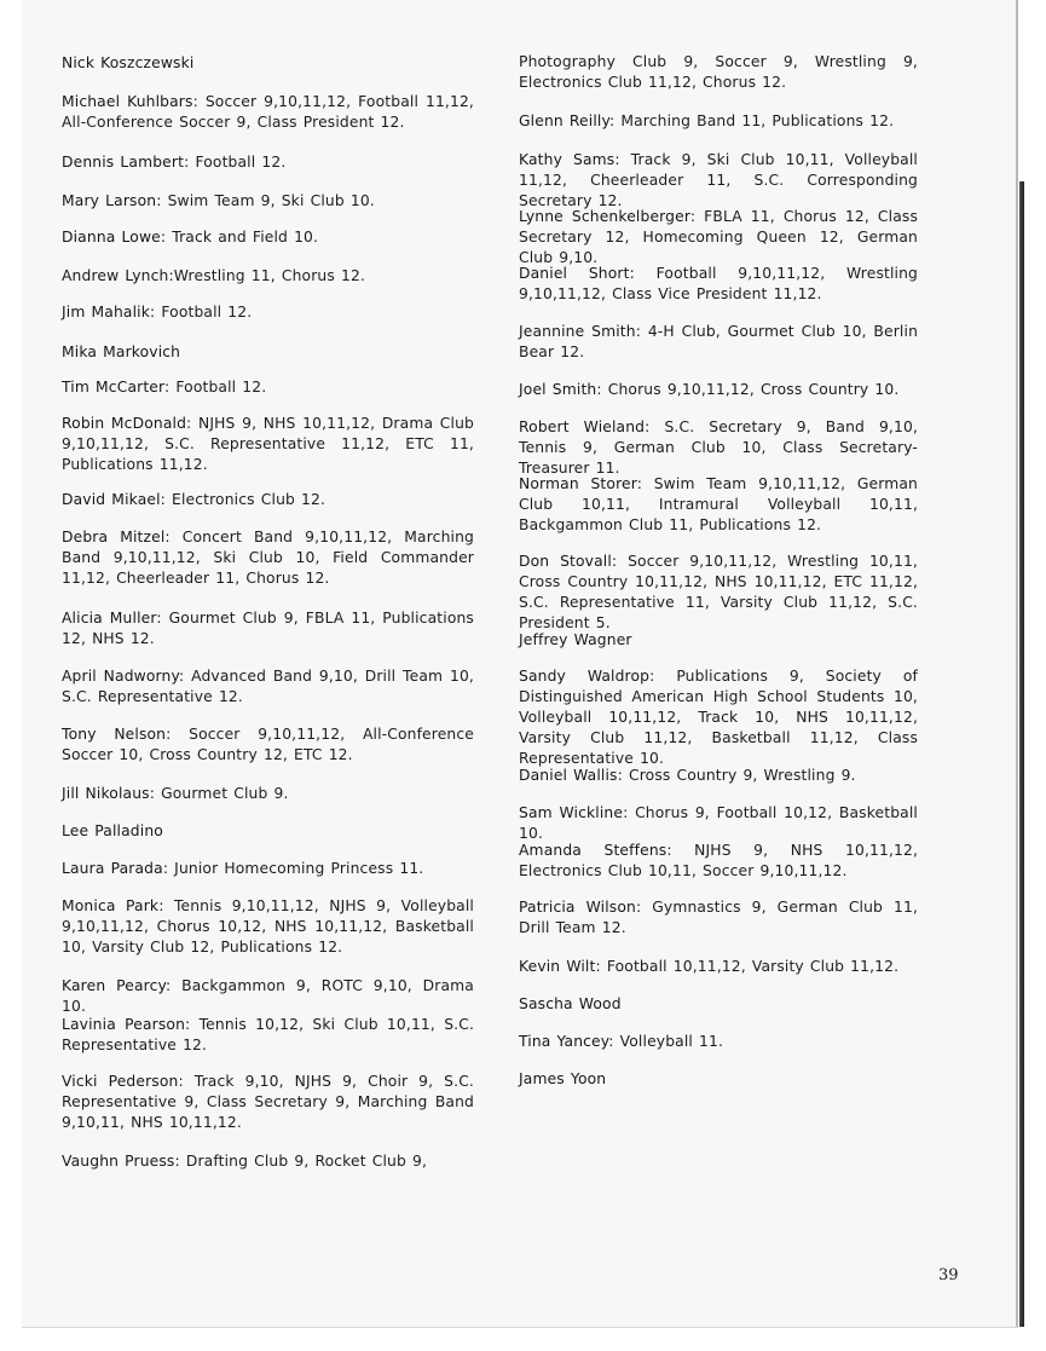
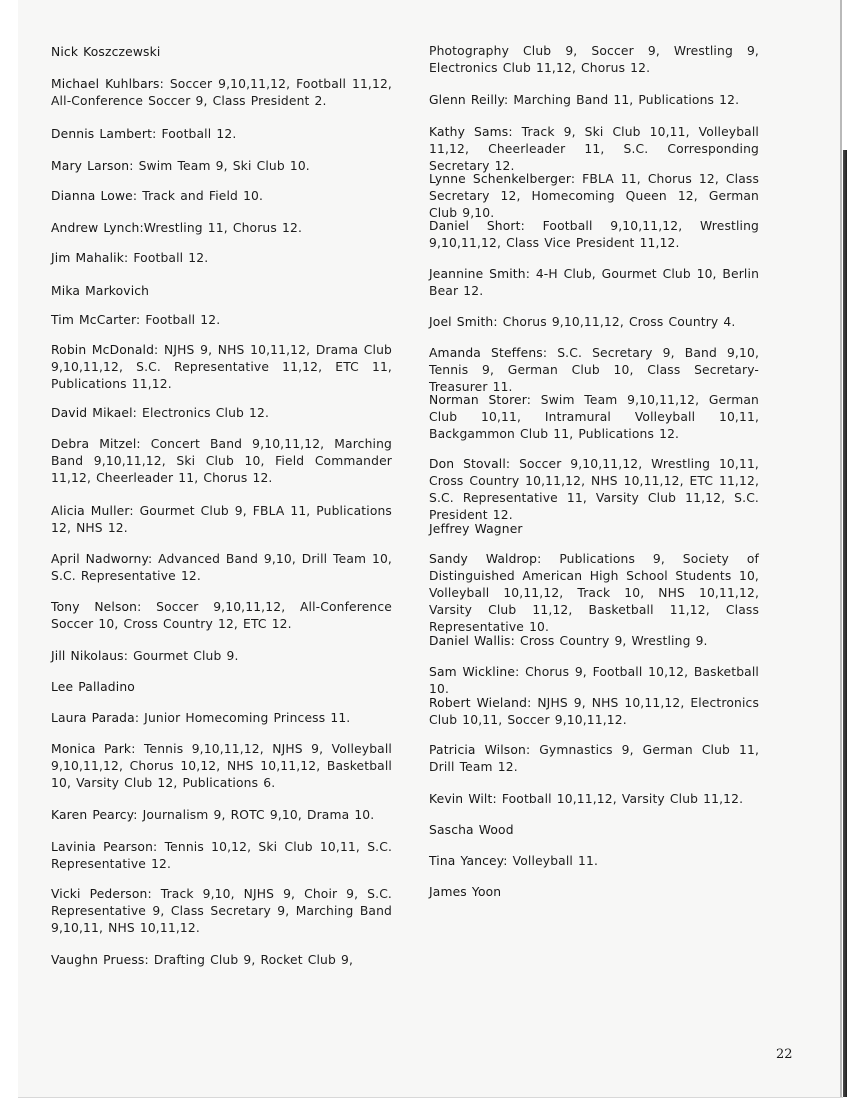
  Nick Koszczewski
- Michael Kuhlbars: Soccer 9,10,11,12, Football 11,12, All-Conference Soccer 9, Class President 12.
+ Michael Kuhlbars: Soccer 9,10,11,12, Football 11,12, All-Conference Soccer 9, Class President 2.
  Dennis Lambert: Football 12.
  Mary Larson: Swim Team 9, Ski Club 10.
  Dianna Lowe: Track and Field 10.
  Andrew Lynch:Wrestling 11, Chorus 12.
  Jim Mahalik: Football 12.
  Mika Markovich
  Tim McCarter: Football 12.
  Robin McDonald: NJHS 9, NHS 10,11,12, Drama Club 9,10,11,12, S.C. Representative 11,12, ETC 11, Publications 11,12.
  David Mikael: Electronics Club 12.
  Debra Mitzel: Concert Band 9,10,11,12, Marching Band 9,10,11,12, Ski Club 10, Field Commander 11,12, Cheerleader 11, Chorus 12.
  Alicia Muller: Gourmet Club 9, FBLA 11, Publications 12, NHS 12.
  April Nadworny: Advanced Band 9,10, Drill Team 10, S.C. Representative 12.
  Tony Nelson: Soccer 9,10,11,12, All-Conference Soccer 10, Cross Country 12, ETC 12.
  Jill Nikolaus: Gourmet Club 9.
  Lee Palladino
  Laura Parada: Junior Homecoming Princess 11.
- Monica Park: Tennis 9,10,11,12, NJHS 9, Volleyball 9,10,11,12, Chorus 10,12, NHS 10,11,12, Basketball 10, Varsity Club 12, Publications 12.
+ Monica Park: Tennis 9,10,11,12, NJHS 9, Volleyball 9,10,11,12, Chorus 10,12, NHS 10,11,12, Basketball 10, Varsity Club 12, Publications 6.
- Karen Pearcy: Backgammon 9, ROTC 9,10, Drama 10.
+ Karen Pearcy: Journalism 9, ROTC 9,10, Drama 10.
  Lavinia Pearson: Tennis 10,12, Ski Club 10,11, S.C. Representative 12.
  Vicki Pederson: Track 9,10, NJHS 9, Choir 9, S.C. Representative 9, Class Secretary 9, Marching Band 9,10,11, NHS 10,11,12.
  Vaughn Pruess: Drafting Club 9, Rocket Club 9,
  Photography Club 9, Soccer 9, Wrestling 9, Electronics Club 11,12, Chorus 12.
  Glenn Reilly: Marching Band 11, Publications 12.
  Kathy Sams: Track 9, Ski Club 10,11, Volleyball 11,12, Cheerleader 11, S.C. Corresponding Secretary 12.
  Lynne Schenkelberger: FBLA 11, Chorus 12, Class Secretary 12, Homecoming Queen 12, German Club 9,10.
  Daniel Short: Football 9,10,11,12, Wrestling 9,10,11,12, Class Vice President 11,12.
  Jeannine Smith: 4-H Club, Gourmet Club 10, Berlin Bear 12.
- Joel Smith: Chorus 9,10,11,12, Cross Country 10.
+ Joel Smith: Chorus 9,10,11,12, Cross Country 4.
- Robert Wieland: S.C. Secretary 9, Band 9,10, Tennis 9, German Club 10, Class Secretary-Treasurer 11.
+ Amanda Steffens: S.C. Secretary 9, Band 9,10, Tennis 9, German Club 10, Class Secretary-Treasurer 11.
  Norman Storer: Swim Team 9,10,11,12, German Club 10,11, Intramural Volleyball 10,11, Backgammon Club 11, Publications 12.
- Don Stovall: Soccer 9,10,11,12, Wrestling 10,11, Cross Country 10,11,12, NHS 10,11,12, ETC 11,12, S.C. Representative 11, Varsity Club 11,12, S.C. President 5.
+ Don Stovall: Soccer 9,10,11,12, Wrestling 10,11, Cross Country 10,11,12, NHS 10,11,12, ETC 11,12, S.C. Representative 11, Varsity Club 11,12, S.C. President 12.
  Jeffrey Wagner
  Sandy Waldrop: Publications 9, Society of Distinguished American High School Students 10, Volleyball 10,11,12, Track 10, NHS 10,11,12, Varsity Club 11,12, Basketball 11,12, Class Representative 10.
  Daniel Wallis: Cross Country 9, Wrestling 9.
  Sam Wickline: Chorus 9, Football 10,12, Basketball 10.
- Amanda Steffens: NJHS 9, NHS 10,11,12, Electronics Club 10,11, Soccer 9,10,11,12.
+ Robert Wieland: NJHS 9, NHS 10,11,12, Electronics Club 10,11, Soccer 9,10,11,12.
  Patricia Wilson: Gymnastics 9, German Club 11, Drill Team 12.
  Kevin Wilt: Football 10,11,12, Varsity Club 11,12.
  Sascha Wood
  Tina Yancey: Volleyball 11.
  James Yoon
- 39
+ 22
